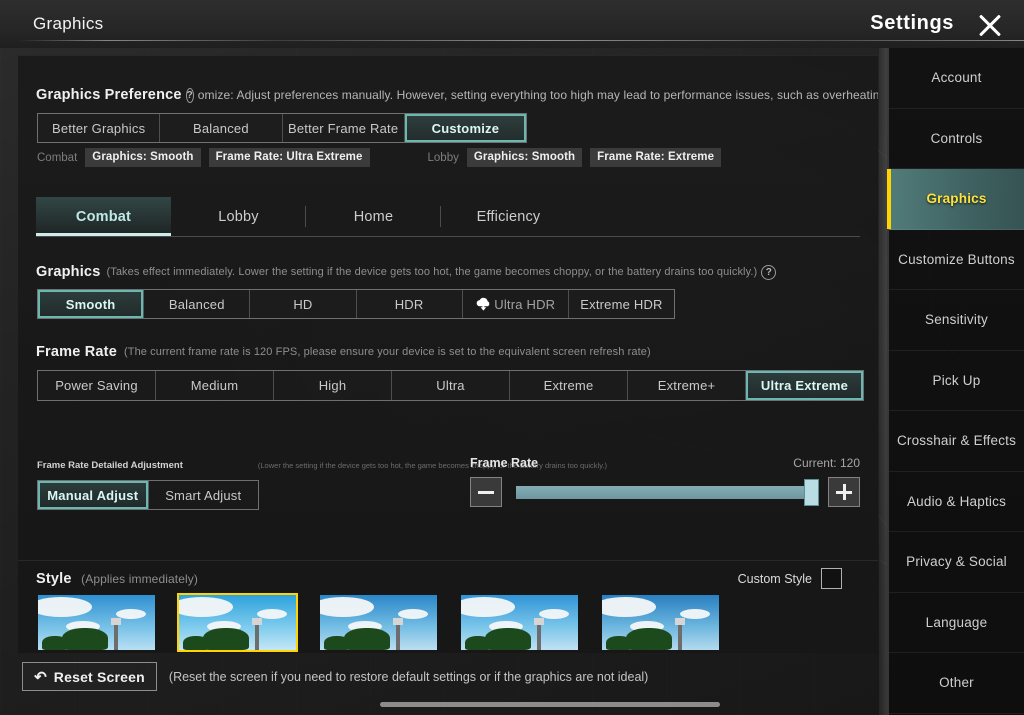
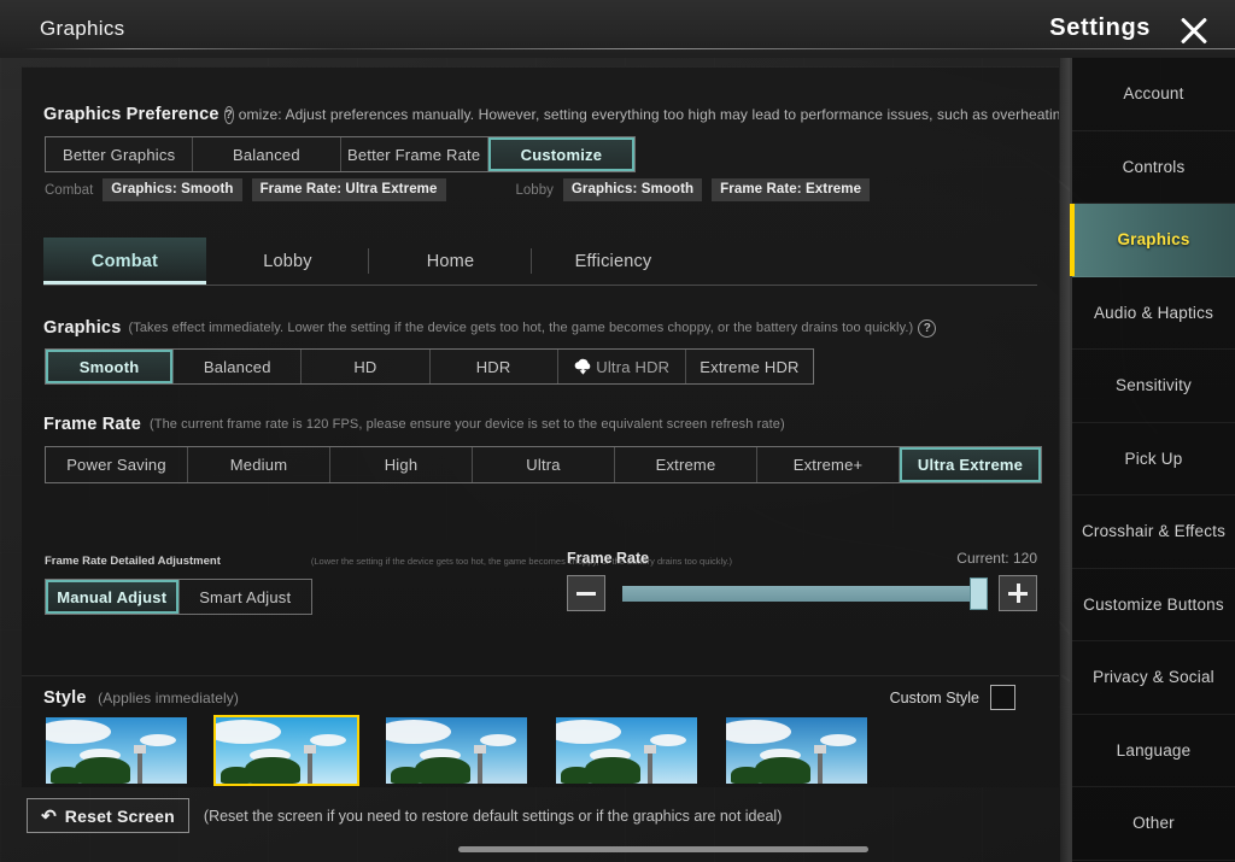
  Graphics
  Settings
  Account
  Controls
  Graphics
- Customize Buttons
+ Audio & Haptics
  Sensitivity
  Pick Up
  Crosshair & Effects
- Audio & Haptics
+ Customize Buttons
  Privacy & Social
  Language
  Other
  Graphics Preference
  ?
  omize: Adjust preferences manually. However, setting everything too high may lead to performance issues, such as overheatin
  Better Graphics
  Balanced
  Better Frame Rate
  Customize
  Combat
  Graphics: Smooth
  Frame Rate: Ultra Extreme
  Lobby
  Graphics: Smooth
  Frame Rate: Extreme
  Combat
  Lobby
  Home
  Efficiency
  Graphics
  (Takes effect immediately. Lower the setting if the device gets too hot, the game becomes choppy, or the battery drains too quickly.)
  ?
  Smooth
  Balanced
  HD
  HDR
  Ultra HDR
  Extreme HDR
  Frame Rate
  (The current frame rate is 120 FPS, please ensure your device is set to the equivalent screen refresh rate)
  Power Saving
  Medium
  High
  Ultra
  Extreme
  Extreme+
  Ultra Extreme
  Frame Rate Detailed Adjustment
  (Lower the setting if the device gets too hot, the game becomes choppy, or the battery drains too quickly.)
  Manual Adjust
  Smart Adjust
  Frame Rate
  Current: 120
  Style (Applies immediately)
  Custom Style
  Reset Screen
  (Reset the screen if you need to restore default settings or if the graphics are not ideal)
